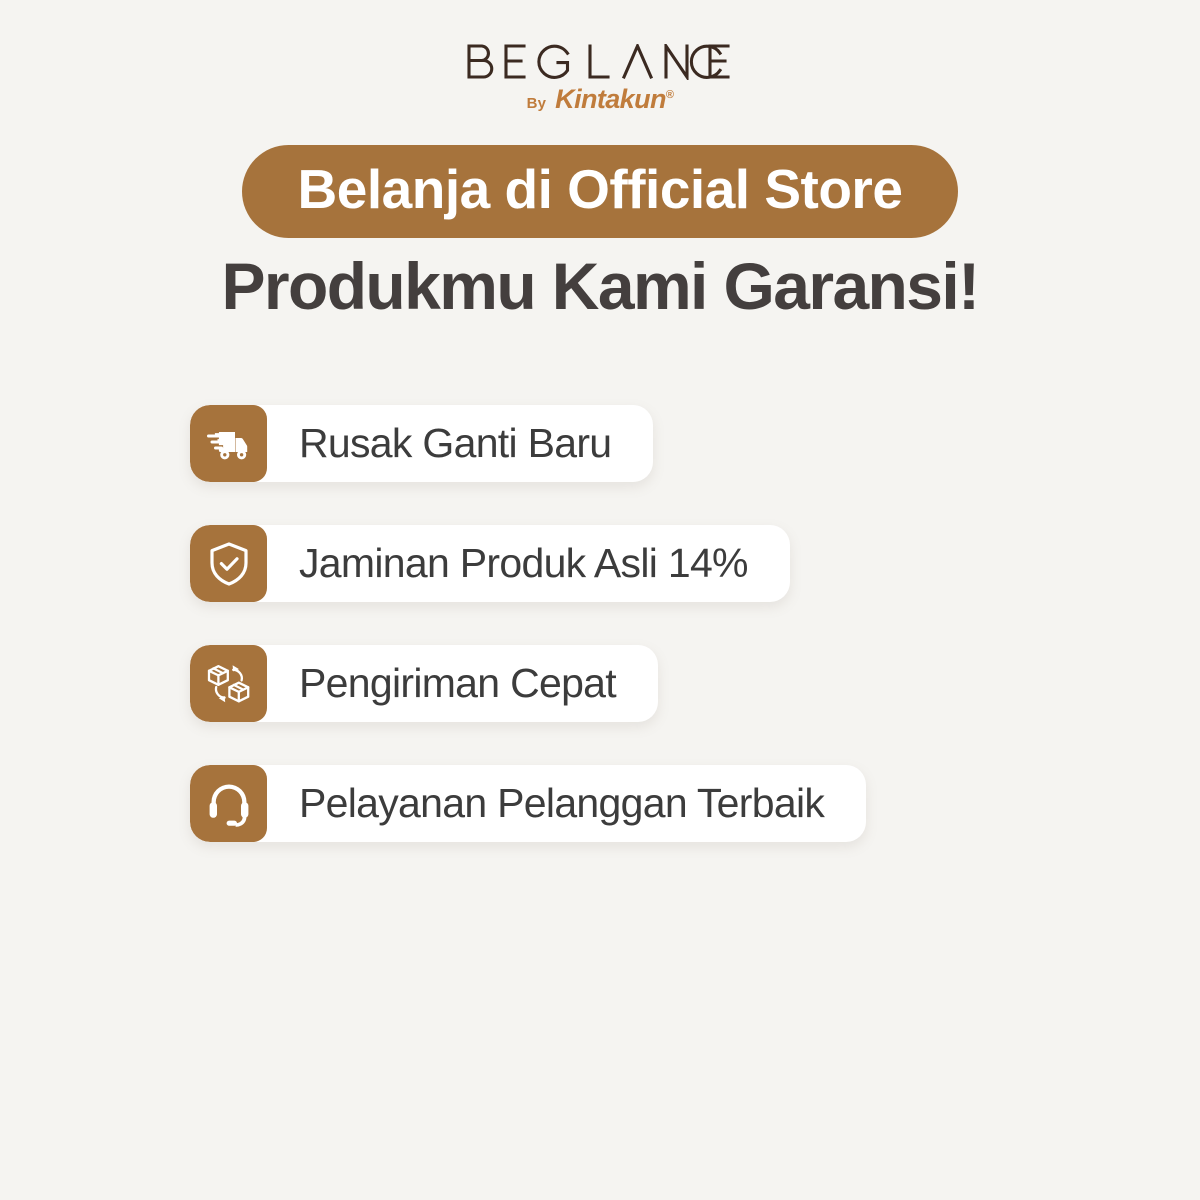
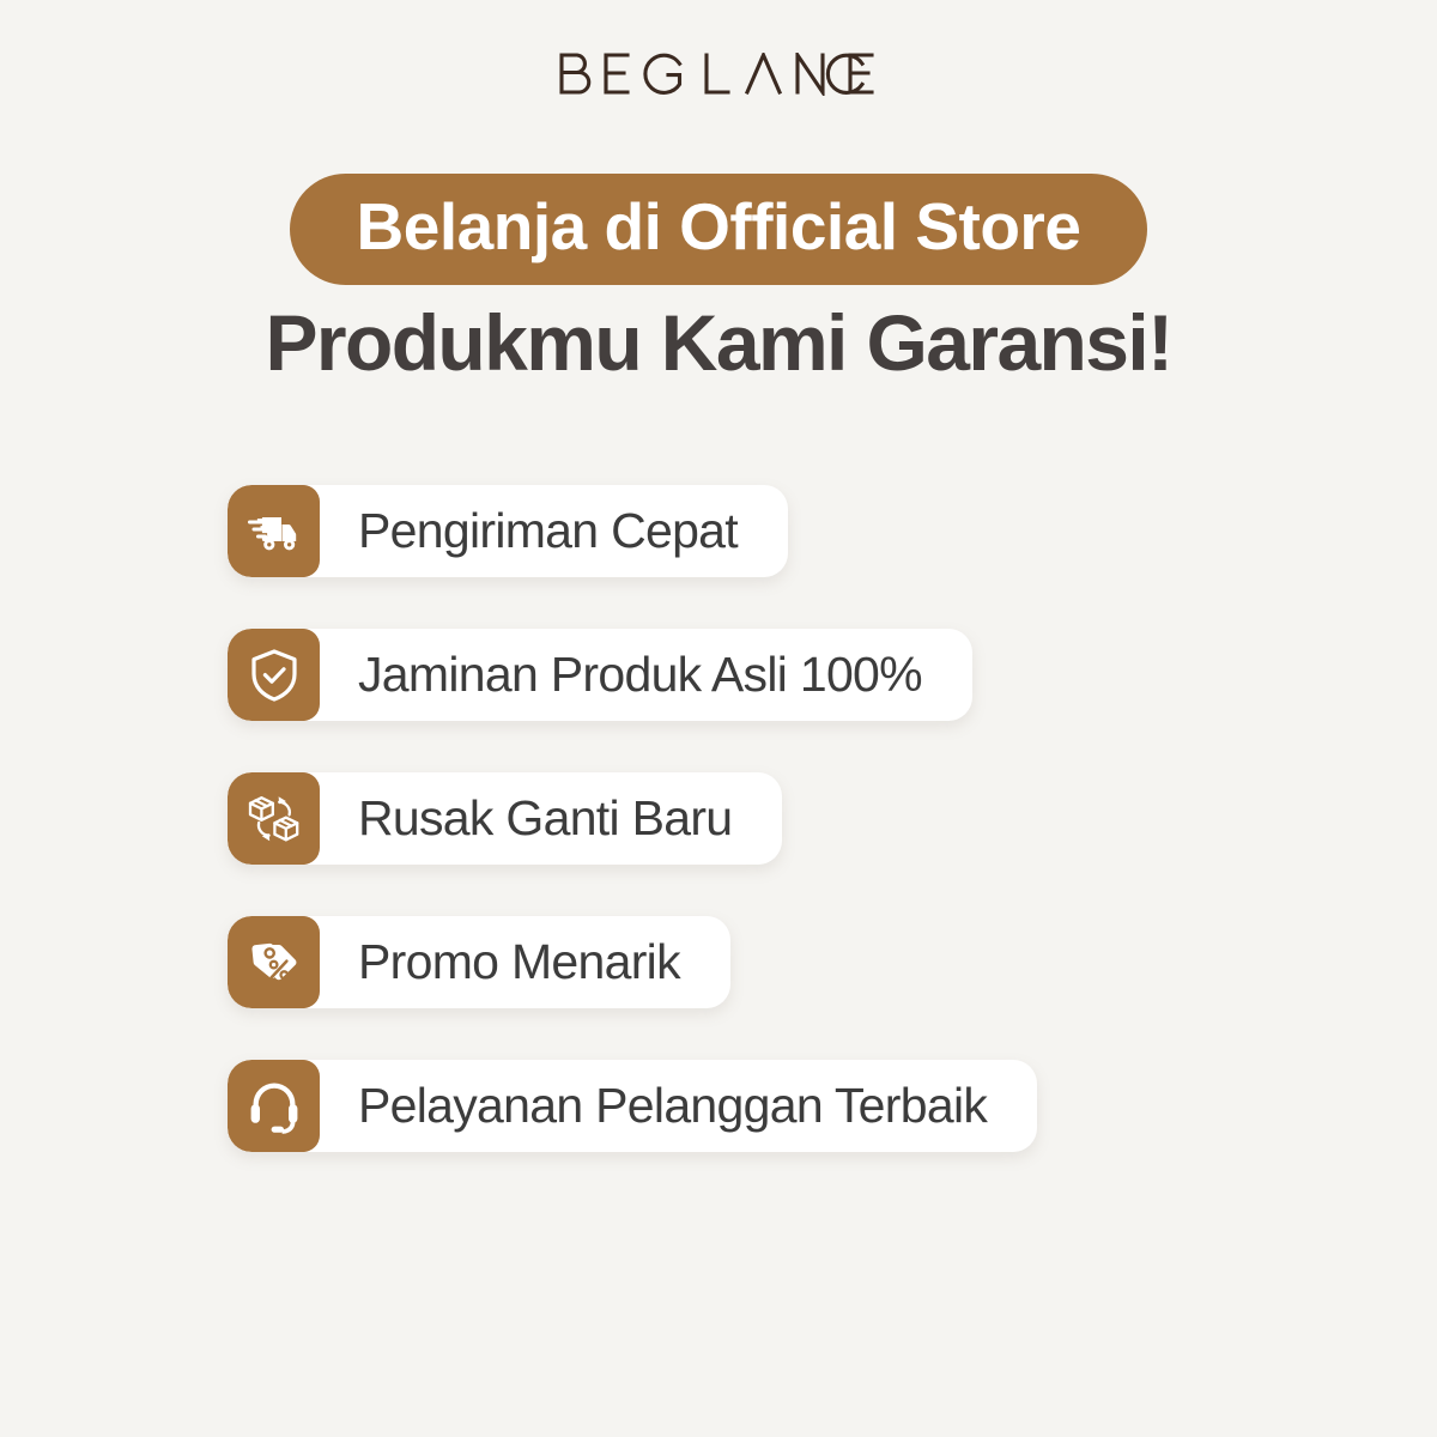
- By
- Kintakun®
  Belanja di Official Store
  Produkmu Kami Garansi!
- Rusak Ganti Baru
+ Pengiriman Cepat
- Jaminan Produk Asli 14%
+ Jaminan Produk Asli 100%
- Pengiriman Cepat
+ Rusak Ganti Baru
+ Promo Menarik
  Pelayanan Pelanggan Terbaik
